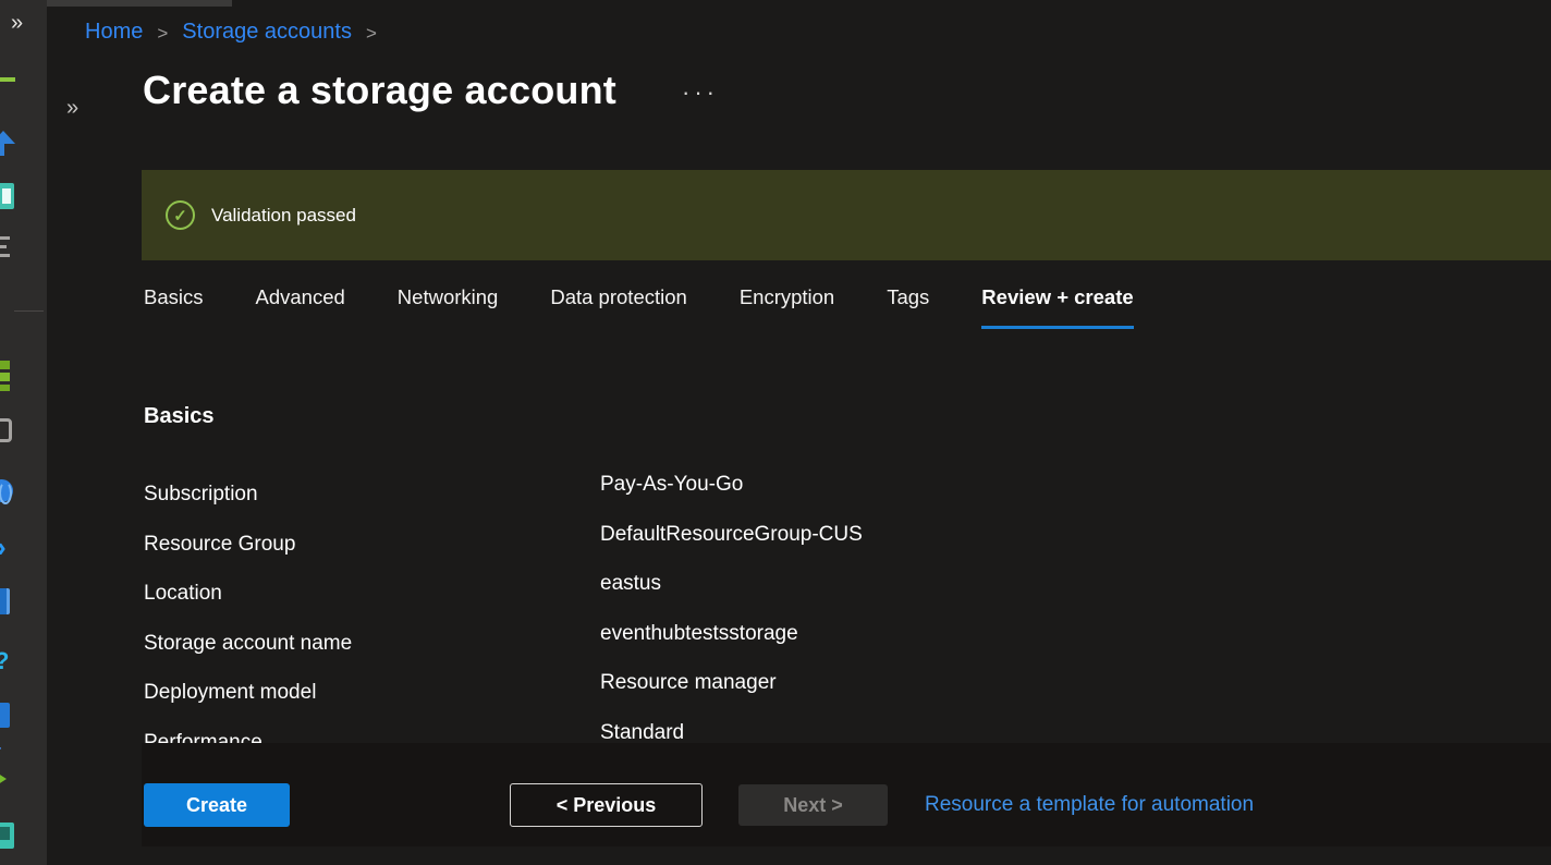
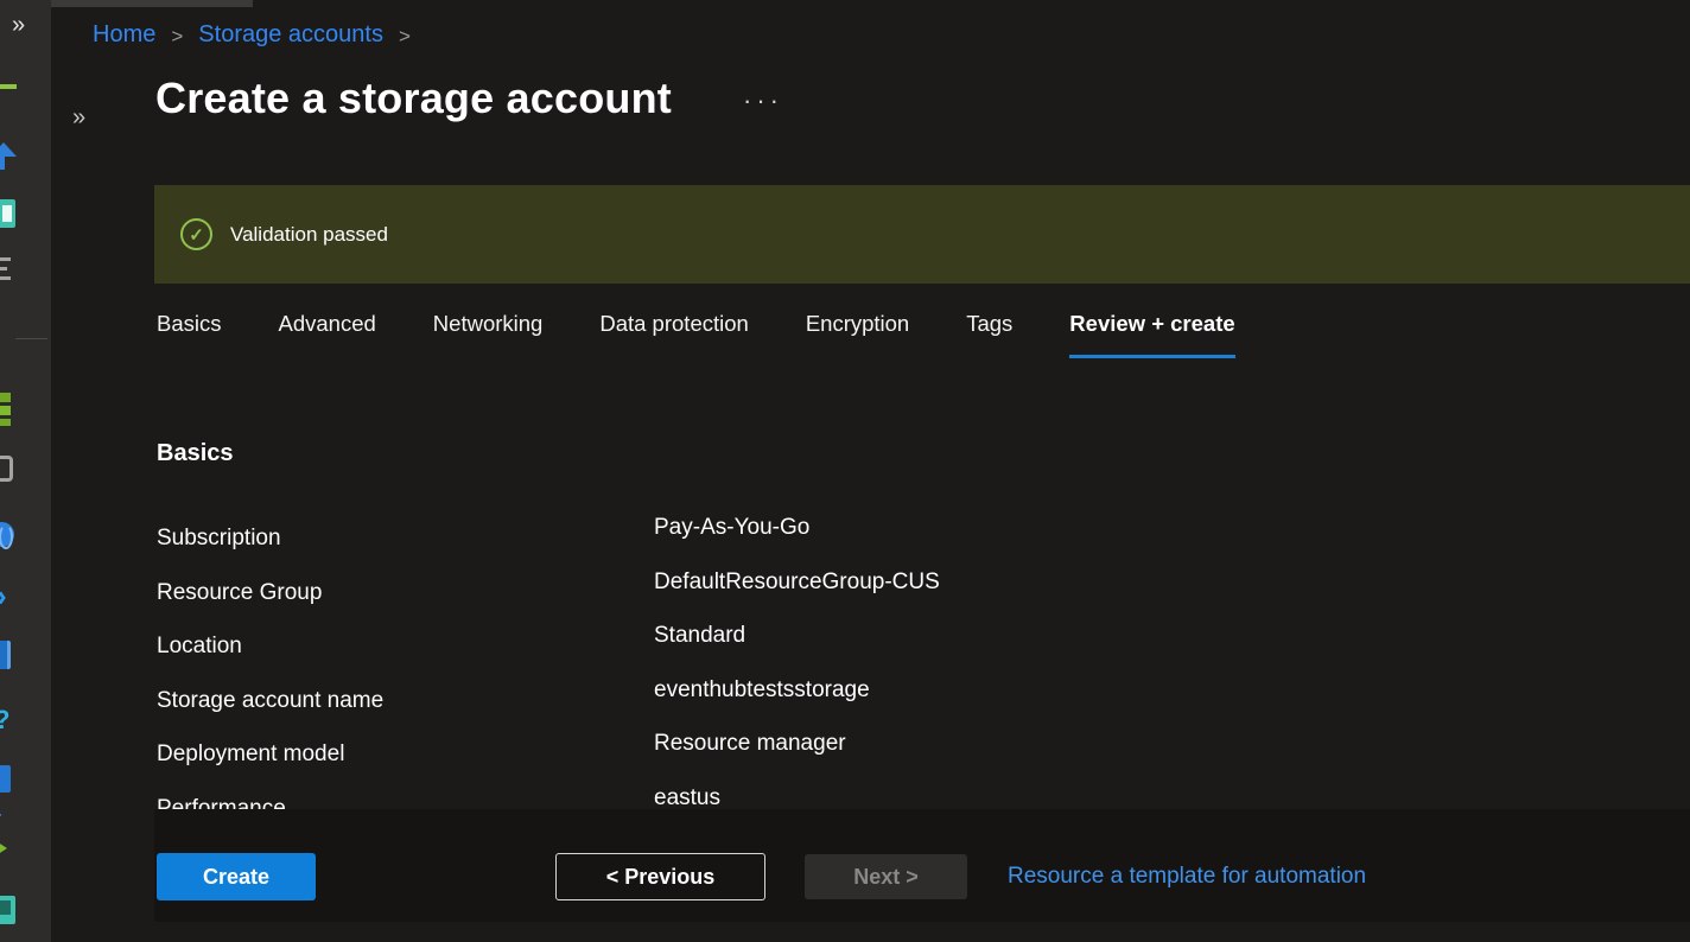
  »
  ›
  ?
  Home
  >
  Storage accounts
  >
  »
  Create a storage account
  ···
  ✓
  Validation passed
  Basics
  Advanced
  Networking
  Data protection
  Encryption
  Tags
  Review + create
  Basics
  Subscription
  Pay-As-You-Go
  Resource Group
  DefaultResourceGroup-CUS
  Location
- eastus
+ Standard
  Storage account name
  eventhubtestsstorage
  Deployment model
  Resource manager
- Standard
+ eastus
  Create
  < Previous
  Next >
  Resource a template for automation
